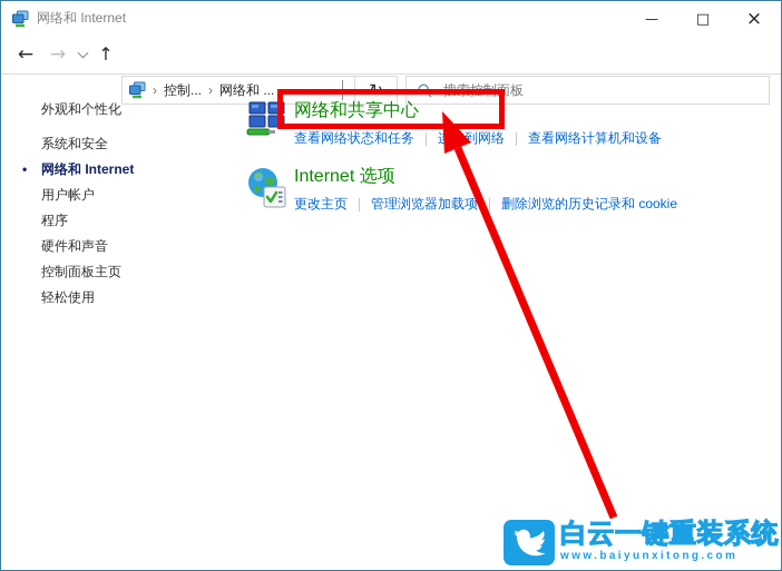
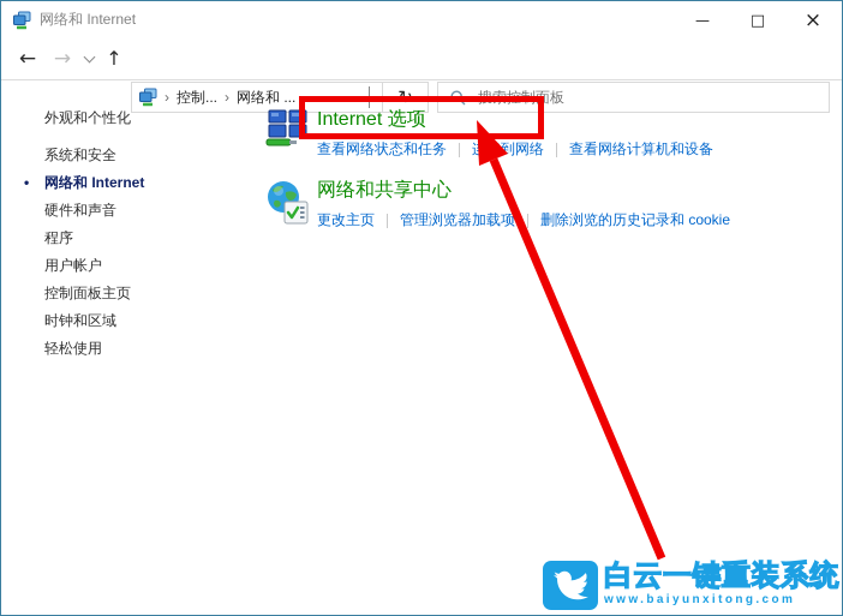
  网络和 Internet
  —
  □
  ×
  ←
  →
  ↑
  ›
  控制...
  ›
  网络和 ...
  ↻
  搜索控制面板
  外观和个性化
  系统和安全
  •
  网络和 Internet
- 用户帐户
+ 硬件和声音
  程序
- 硬件和声音
+ 用户帐户
  控制面板主页
+ 时钟和区域
  轻松使用
- 网络和共享中心
+ Internet 选项
  查看网络状态和任务
  查看网络计算机和设备
- Internet 选项
+ 网络和共享中心
  更改主页
  管理浏览器加载项
  删除浏览的历史记录和 cookie
  白云一键重装系统
  www.baiyunxitong.com
